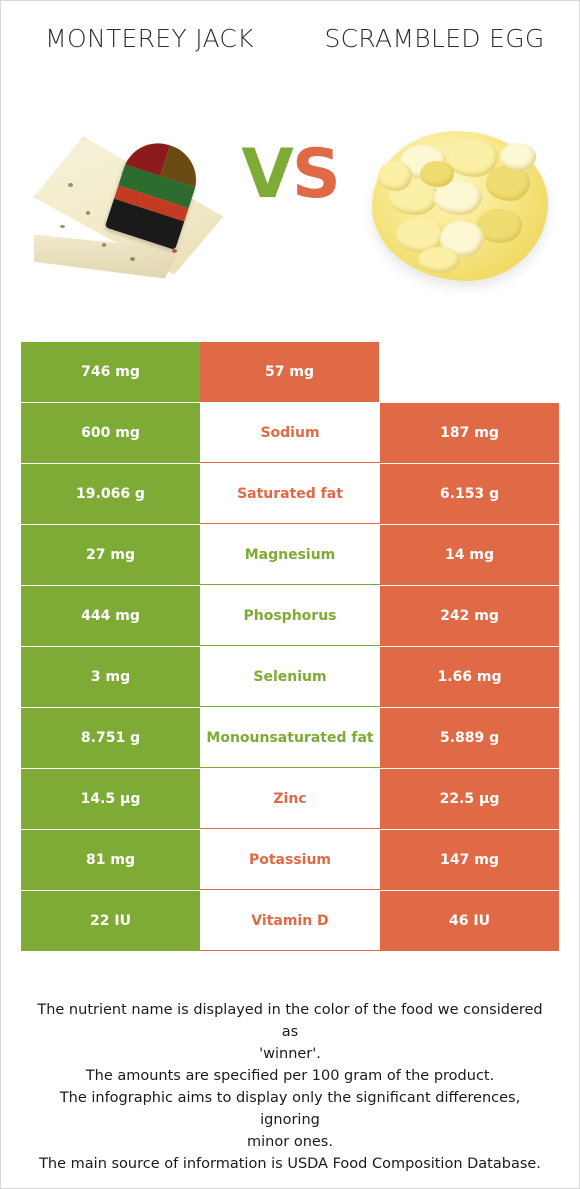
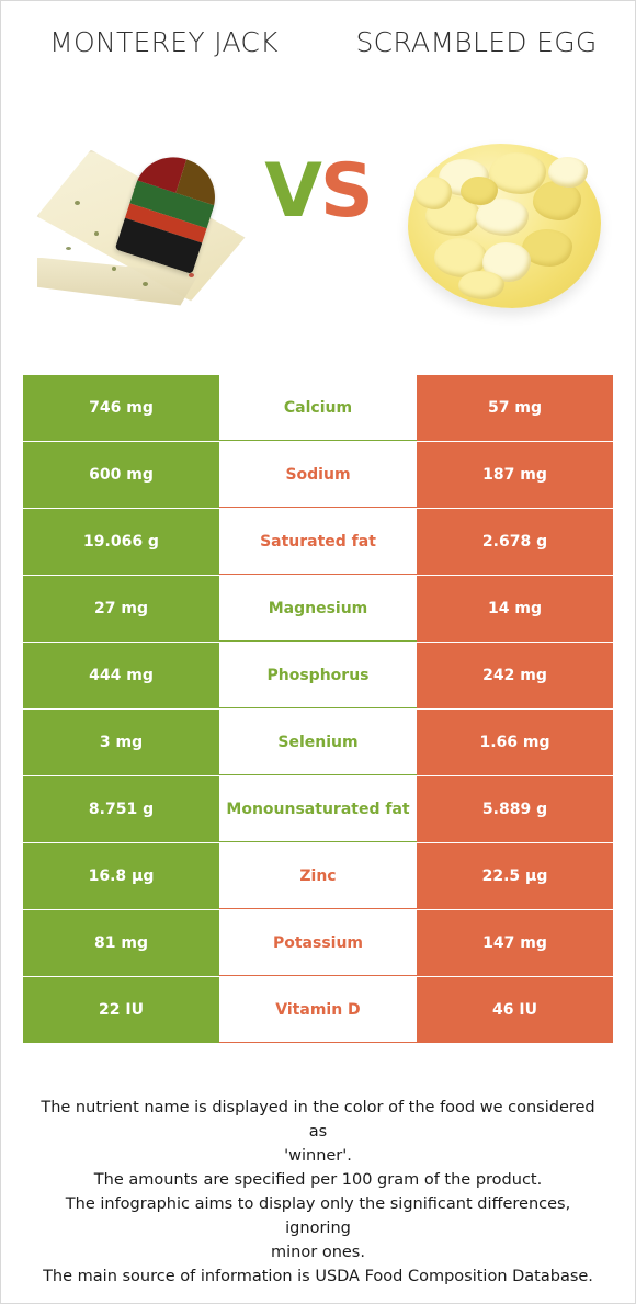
  MONTEREY JACK
  SCRAMBLED EGG
  VS
  746 mg
+ Calcium
  57 mg
  600 mg
  Sodium
  187 mg
  19.066 g
  Saturated fat
- 6.153 g
+ 2.678 g
  27 mg
  Magnesium
  14 mg
  444 mg
  Phosphorus
  242 mg
  3 mg
  Selenium
  1.66 mg
  8.751 g
  Monounsaturated fat
  5.889 g
- 14.5 µg
+ 16.8 µg
  Zinc
  22.5 µg
  81 mg
  Potassium
  147 mg
  22 IU
  Vitamin D
  46 IU
  The nutrient name is displayed in the color of the food we considered as
  'winner'.
  The amounts are specified per 100 gram of the product.
  The infographic aims to display only the significant differences, ignoring
  minor ones.
  The main source of information is USDA Food Composition Database.
